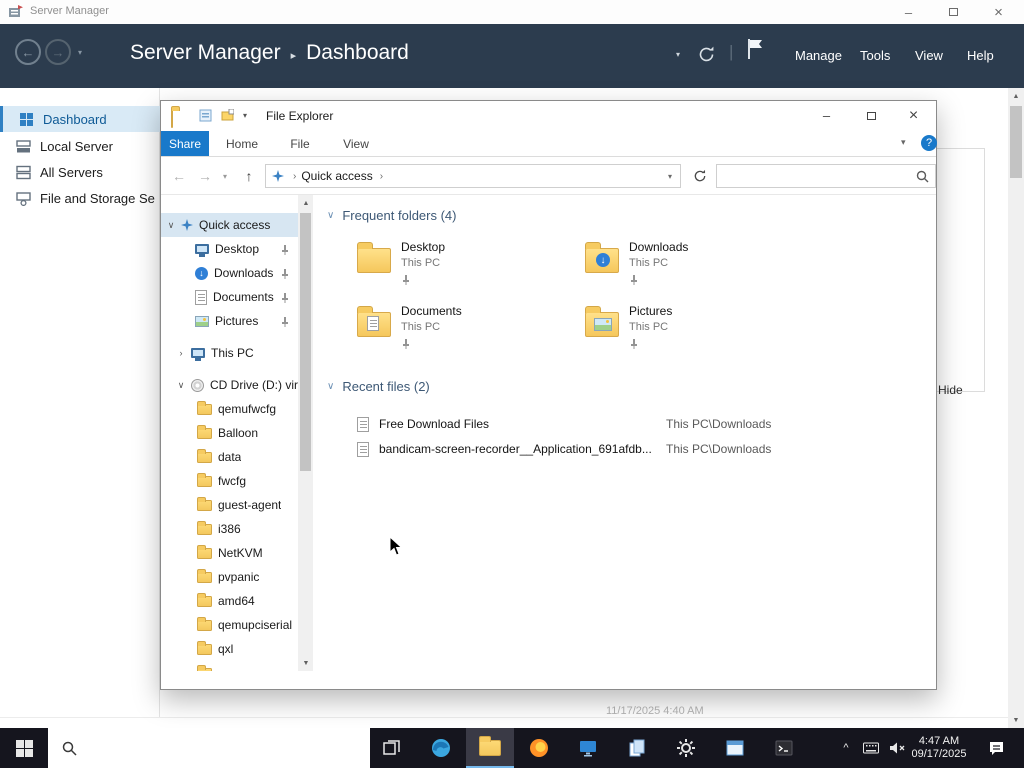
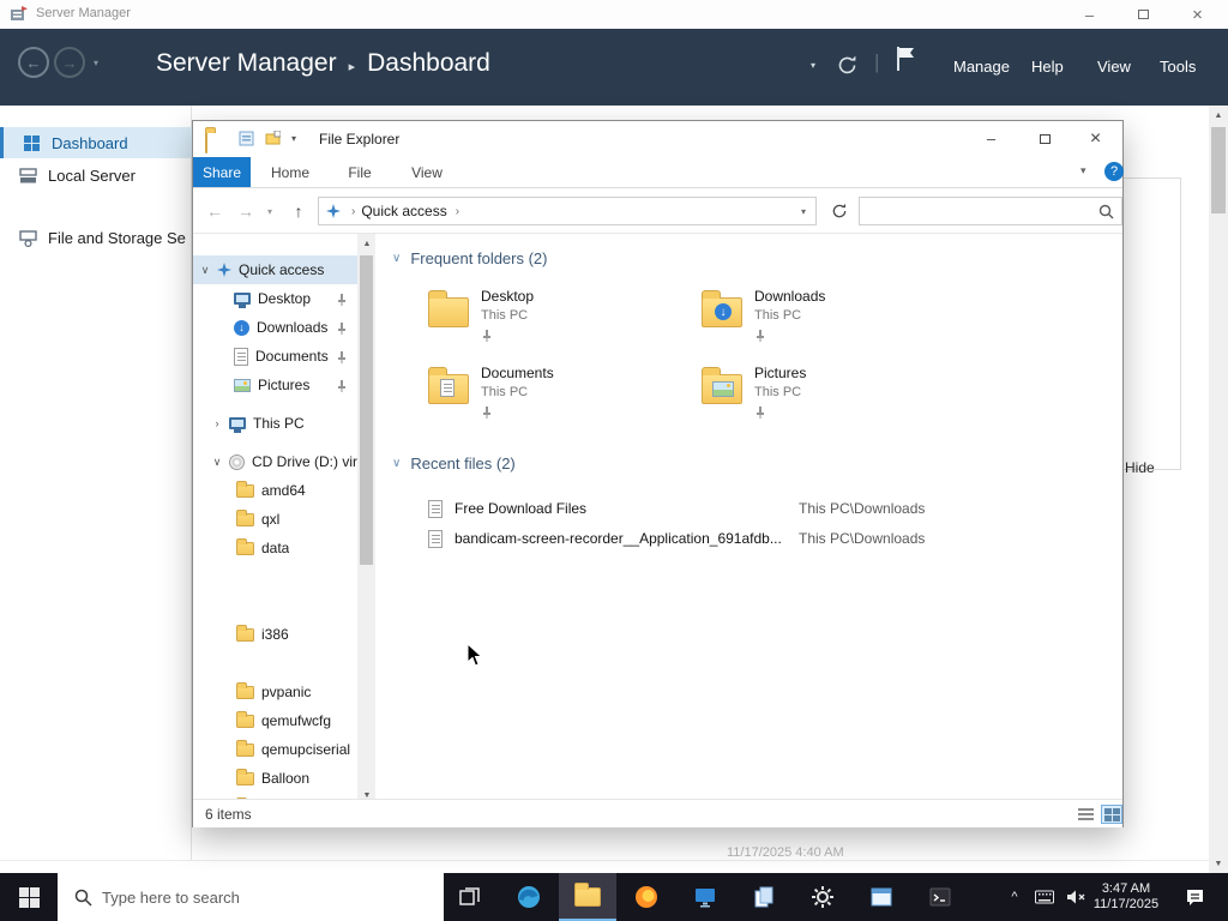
  Server Manager
  –
  ×
  ←
  →
  ▾
  Server Manager
  ▸
  Dashboard
  ▾
  |
  Manage
- Tools
+ Help
  View
- Help
+ Tools
  Dashboard
  Local Server
- All Servers
  File and Storage Se
  Hide
  11/17/2025 4:40 AM
  ▾
  File Explorer
  –
  ×
  Share
  Home
  File
  View
  ▾
  ?
  ←
  →
  ▾
  ↑
  ›
  Quick access
  ›
  ▾
  ∨
  Quick access
  Desktop
  ↓
  Downloads
  Documents
  Pictures
  ›
  This PC
  ∨
  CD Drive (D:) vir
- qemufwcfg
+ amd64
- Balloon
+ qxl
  data
- fwcfg
- guest-agent
  i386
- NetKVM
  pvpanic
- amd64
+ qemufwcfg
  qemupciserial
- qxl
+ Balloon
  ∨
- Frequent folders (4)
+ Frequent folders (2)
  Desktop
  This PC
  ↓
  Downloads
  This PC
  Documents
  This PC
  Pictures
  This PC
  ∨
  Recent files (2)
  Free Download Files
  This PC\Downloads
  bandicam-screen-recorder__Application_691afdb...
  This PC\Downloads
+ 6 items
+ Type here to search
  ^
- 4:47 AM
+ 3:47 AM
- 09/17/2025
+ 11/17/2025
